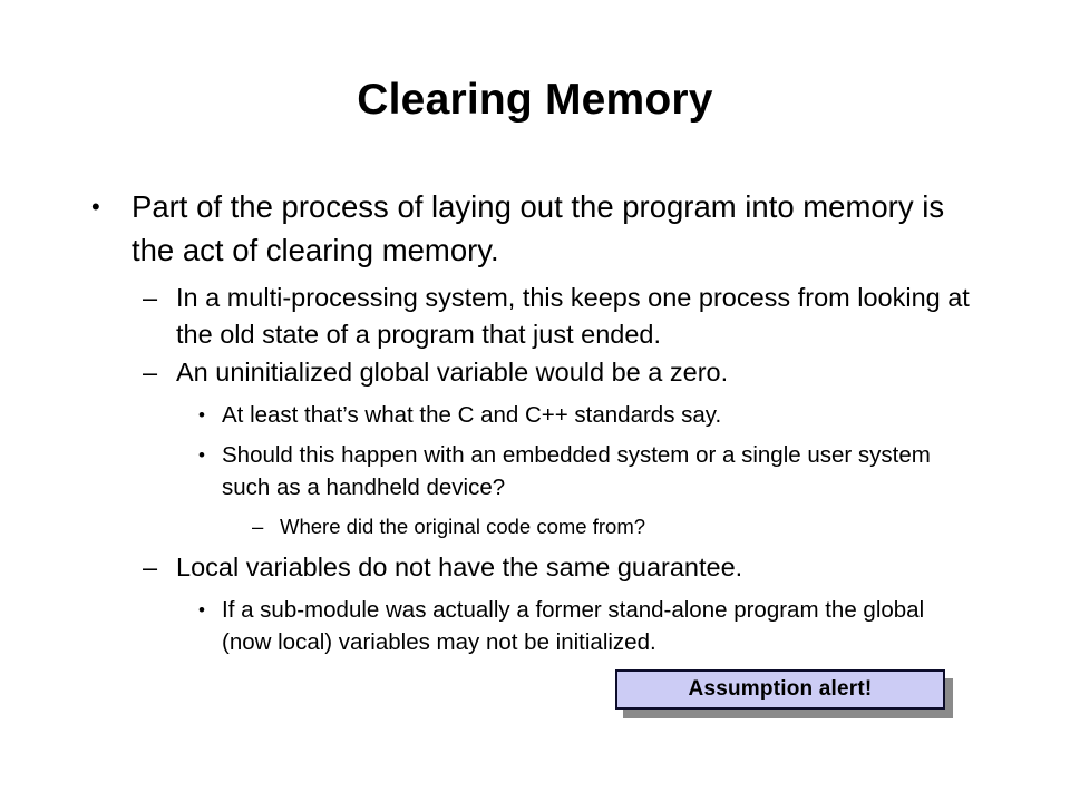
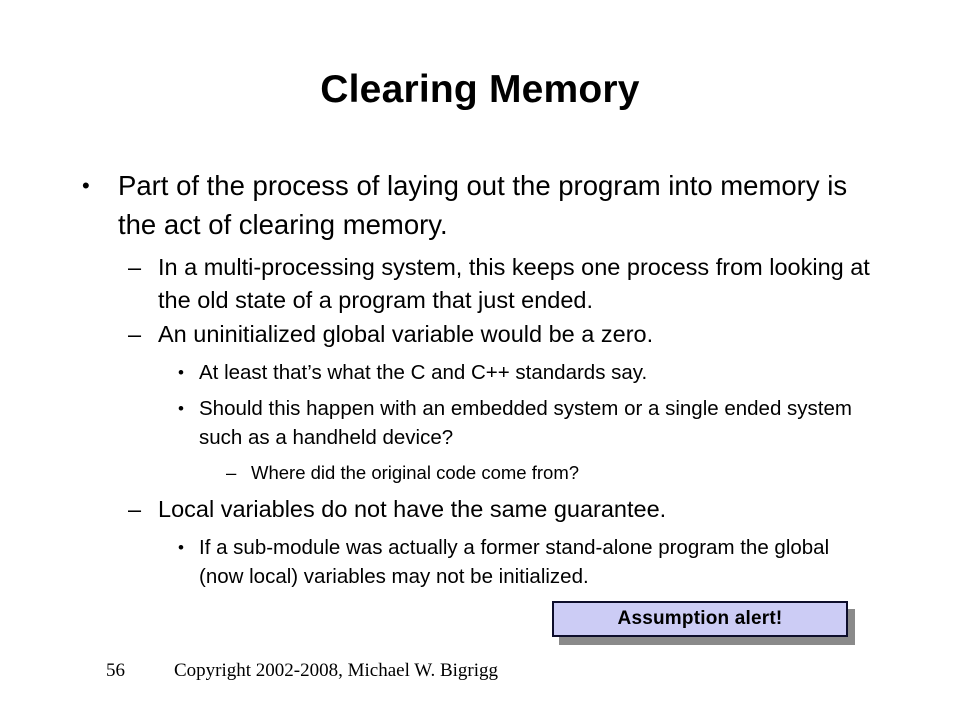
  Clearing Memory
  •
  Part of the process of laying out the program into memory is the act of clearing memory.
  –
  In a multi-processing system, this keeps one process from looking at the old state of a program that just ended.
  –
  An uninitialized global variable would be a zero.
  •
  At least that’s what the C and C++ standards say.
  •
- Should this happen with an embedded system or a single user system such as a handheld device?
+ Should this happen with an embedded system or a single ended system such as a handheld device?
  –
  Where did the original code come from?
  –
  Local variables do not have the same guarantee.
  •
  If a sub-module was actually a former stand-alone program the global (now local) variables may not be initialized.
  Assumption alert!
+ 56
+ Copyright 2002-2008, Michael W. Bigrigg
